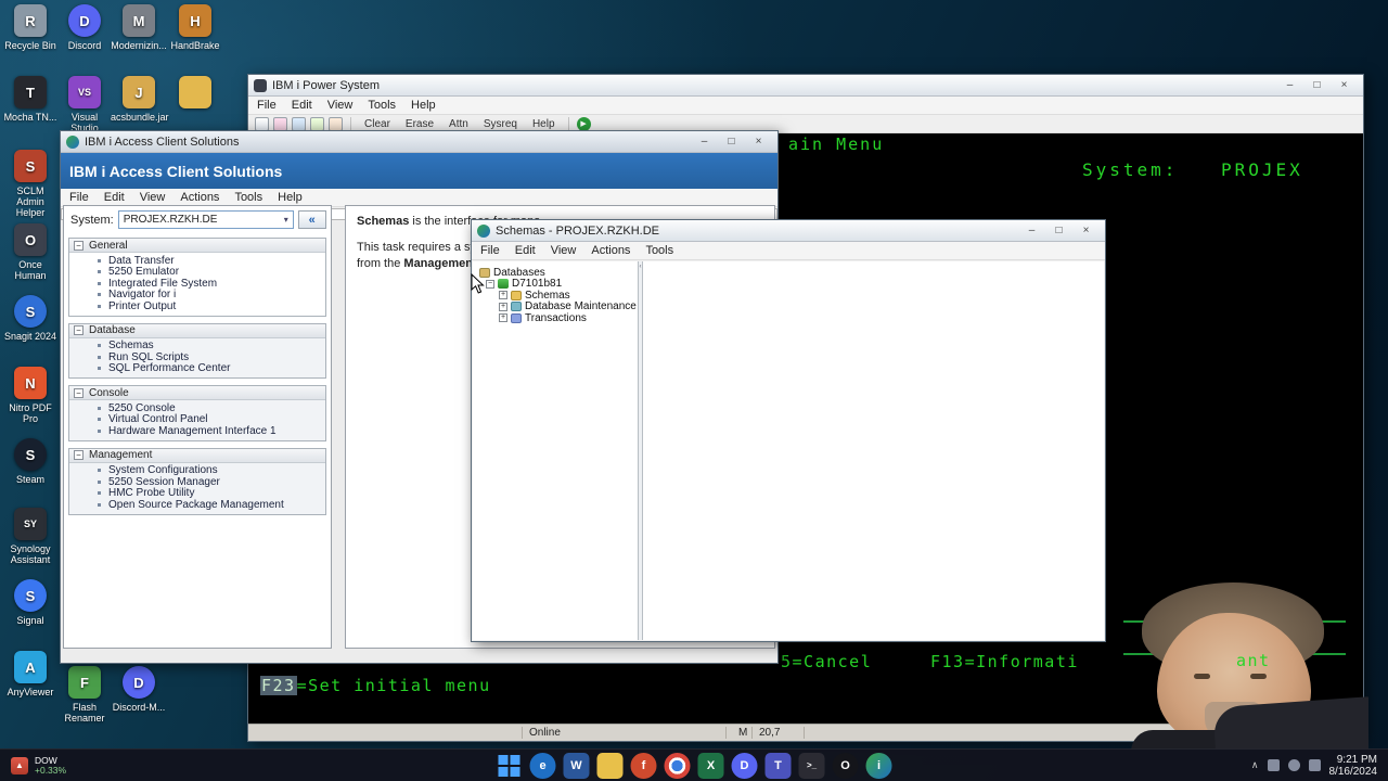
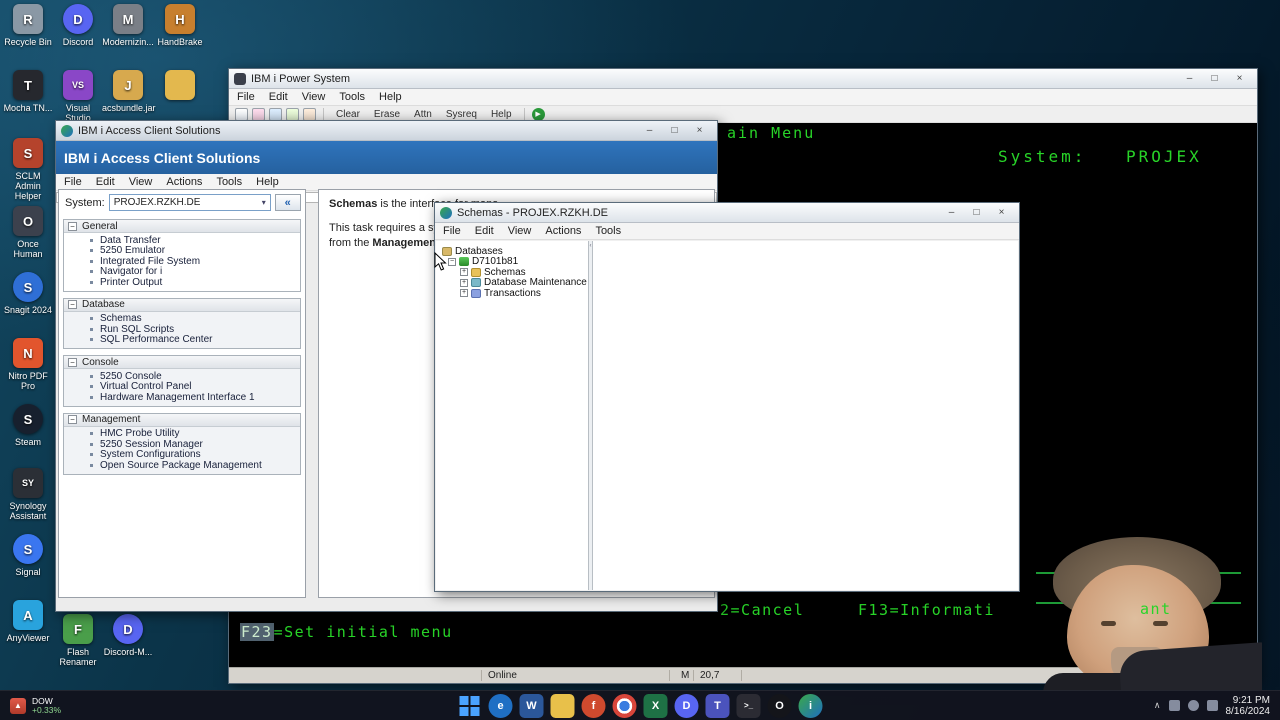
  R
  Recycle Bin
  D
  Discord
  M
  Modernizin...
  H
  HandBrake
  T
  Mocha TN...
  VS
  Visual Studio
  J
  acsbundle.jar
  S
  SCLM Admin Helper
  O
  Once Human
  S
  Snagit 2024
  N
  Nitro PDF Pro
  S
  Steam
  SY
  Synology Assistant
  S
  Signal
  A
  AnyViewer
  F
  Flash Renamer
  D
  Discord-M...
  IBM i Power System
  –
  □
  ×
  File
  Edit
  View
  Tools
  Help
  Clear
  Erase
  Attn
  Sysreq
  Help
  ain Menu
  System:
  PROJEX
- 5=Cancel
+ 2=Cancel
  F13=Informati
  F23=Set initial menu
  Online
  M
  20,7
  IBM i Access Client Solutions
  –
  □
  ×
  IBM i Access Client Solutions
  File
  Edit
  View
  Actions
  Tools
  Help
  System:
  PROJEX.RZKH.DE
  ▾
  «
  −
  General
  Data Transfer
  5250 Emulator
  Integrated File System
  Navigator for i
  Printer Output
  −
  Database
  Schemas
  Run SQL Scripts
  SQL Performance Center
  −
  Console
  5250 Console
  Virtual Control Panel
  Hardware Management Interface 1
  −
  Management
- System Configurations
+ HMC Probe Utility
  5250 Session Manager
- HMC Probe Utility
+ System Configurations
  Open Source Package Management
  Schemas - PROJEX.RZKH.DE
  –
  □
  ×
  File
  Edit
  View
  Actions
  Tools
  Databases
  D7101b81
  Schemas
  Database Maintenance
  Transactions
  ant
  ▲
  DOW
  +0.33%
  e
  W
  f
  C
  X
  D
  T
  >_
  O
  i
  ∧
  9:21 PM
  8/16/2024
